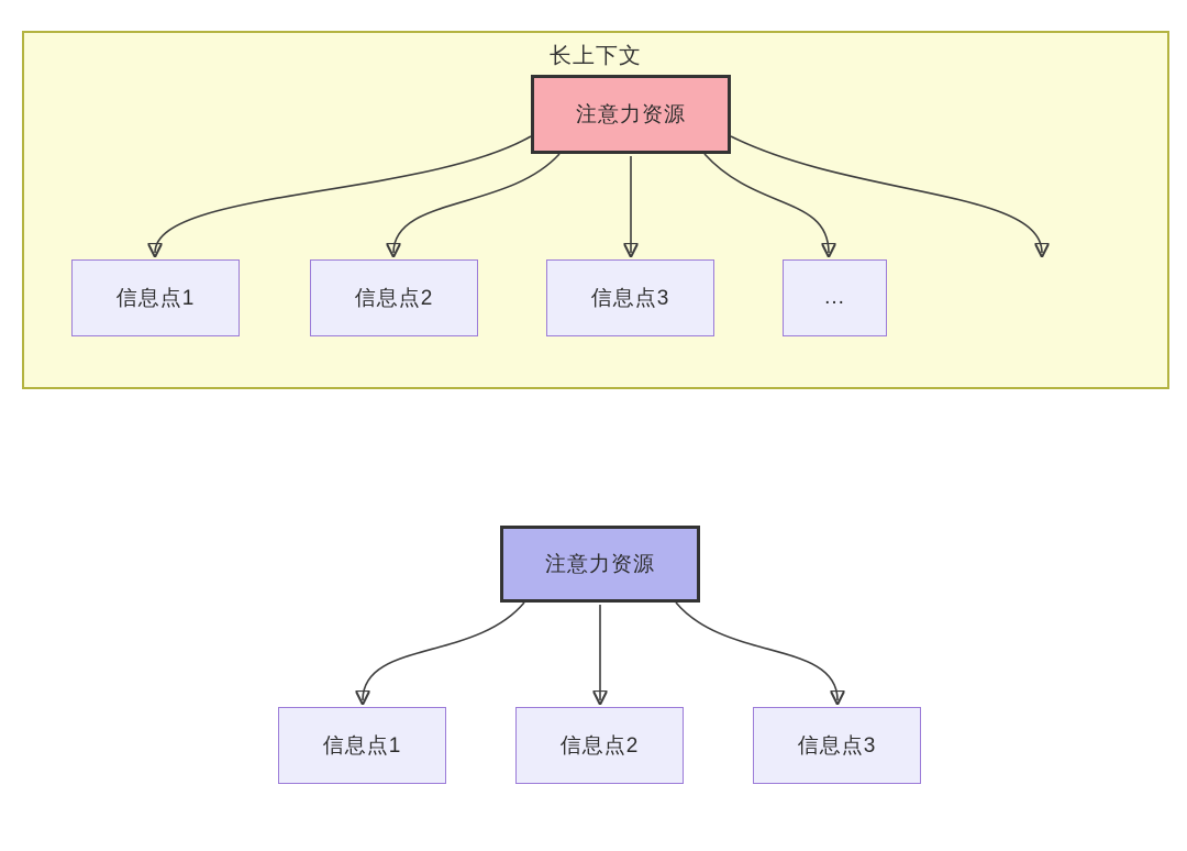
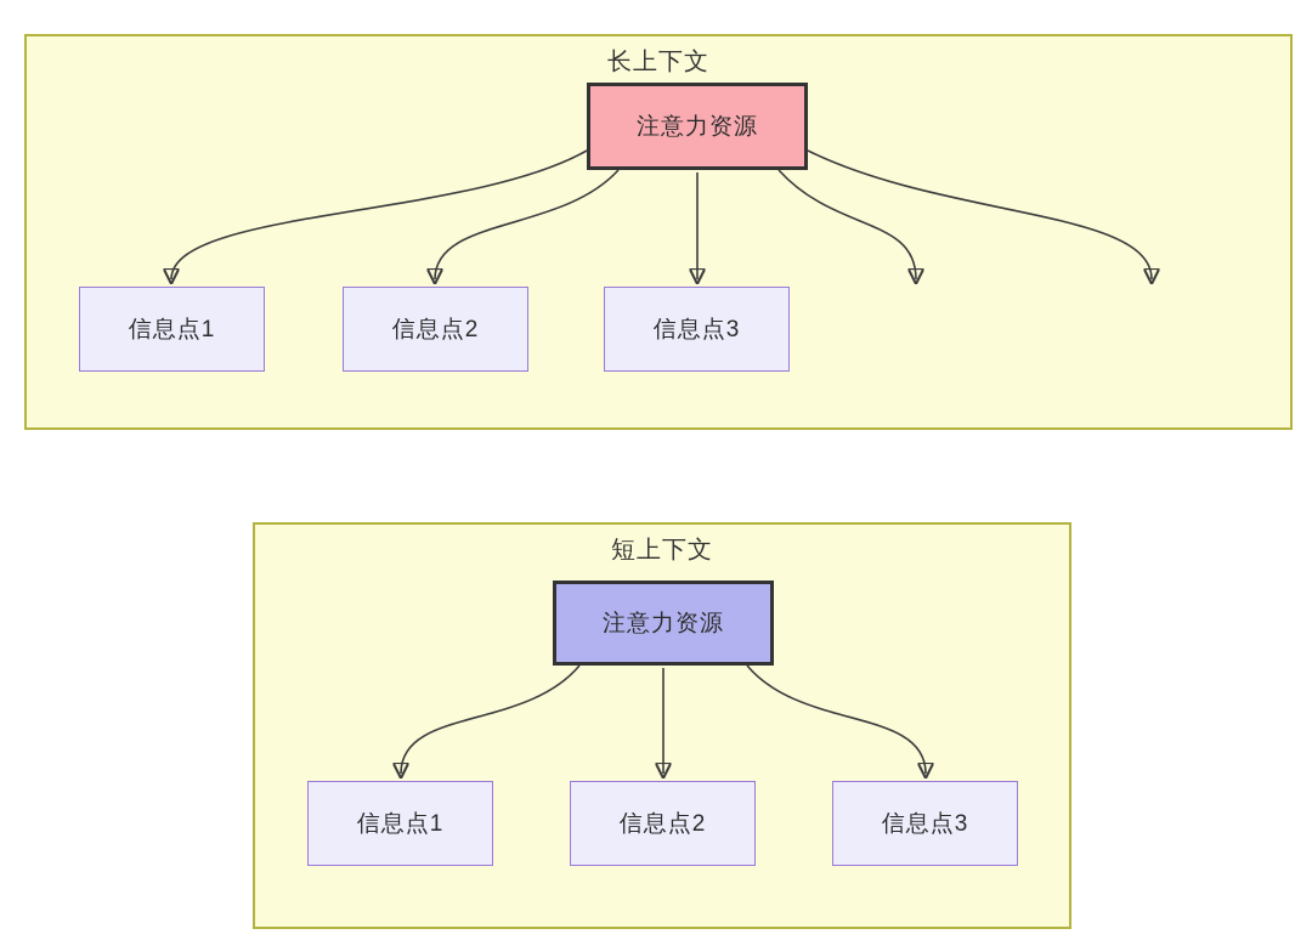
  长上下文
+ 短上下文
  注意力资源
  信息点1
  信息点2
  信息点3
- ...
  注意力资源
  信息点1
  信息点2
  信息点3
